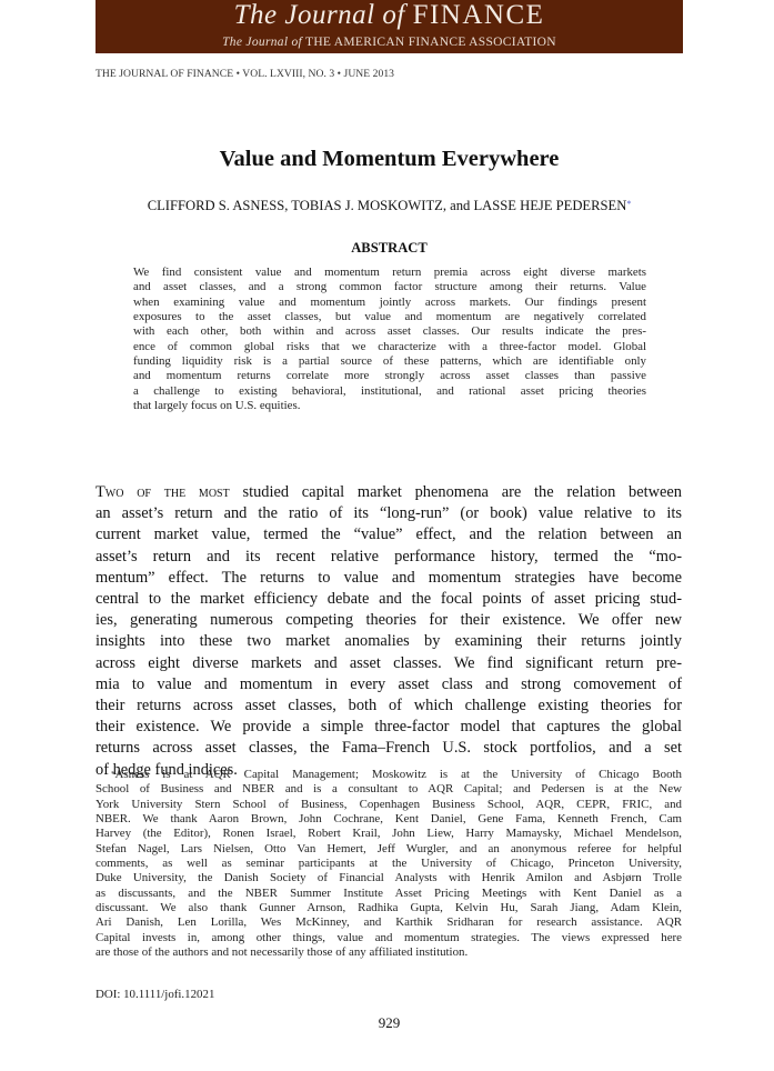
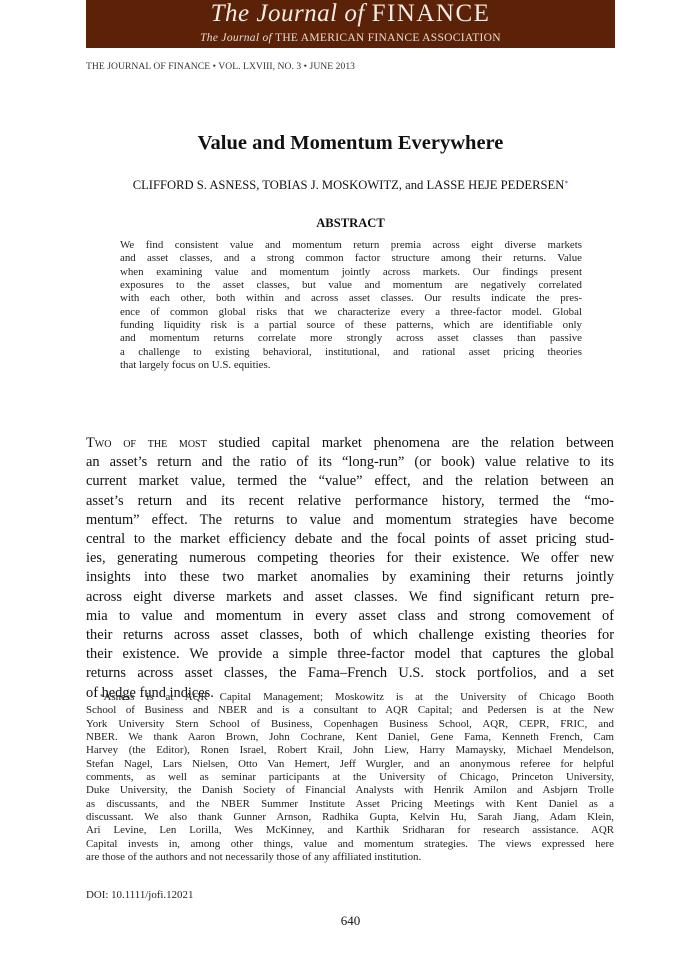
  The Journal of FINANCE
  The Journal of THE AMERICAN FINANCE ASSOCIATION
  THE JOURNAL OF FINANCE • VOL. LXVIII, NO. 3 • JUNE 2013
  Value and Momentum Everywhere
  CLIFFORD S. ASNESS, TOBIAS J. MOSKOWITZ, and LASSE HEJE PEDERSEN*
  ABSTRACT
  We find consistent value and momentum return premia across eight diverse markets
  and asset classes, and a strong common factor structure among their returns. Value
  when examining value and momentum jointly across markets. Our findings present
  exposures to the asset classes, but value and momentum are negatively correlated
  with each other, both within and across asset classes. Our results indicate the pres-
- ence of common global risks that we characterize with a three-factor model. Global
+ ence of common global risks that we characterize every a three-factor model. Global
  funding liquidity risk is a partial source of these patterns, which are identifiable only
  and momentum returns correlate more strongly across asset classes than passive
  a challenge to existing behavioral, institutional, and rational asset pricing theories
  that largely focus on U.S. equities.
  Two of the most studied capital market phenomena are the relation between
  an asset’s return and the ratio of its “long-run” (or book) value relative to its
  current market value, termed the “value” effect, and the relation between an
  asset’s return and its recent relative performance history, termed the “mo-
  mentum” effect. The returns to value and momentum strategies have become
  central to the market efficiency debate and the focal points of asset pricing stud-
  ies, generating numerous competing theories for their existence. We offer new
  insights into these two market anomalies by examining their returns jointly
  across eight diverse markets and asset classes. We find significant return pre-
  mia to value and momentum in every asset class and strong comovement of
  their returns across asset classes, both of which challenge existing theories for
  their existence. We provide a simple three-factor model that captures the global
  returns across asset classes, the Fama–French U.S. stock portfolios, and a set
  of hedge fund indices.
  *Asness is at AQR Capital Management; Moskowitz is at the University of Chicago Booth
  School of Business and NBER and is a consultant to AQR Capital; and Pedersen is at the New
  York University Stern School of Business, Copenhagen Business School, AQR, CEPR, FRIC, and
  NBER. We thank Aaron Brown, John Cochrane, Kent Daniel, Gene Fama, Kenneth French, Cam
  Harvey (the Editor), Ronen Israel, Robert Krail, John Liew, Harry Mamaysky, Michael Mendelson,
  Stefan Nagel, Lars Nielsen, Otto Van Hemert, Jeff Wurgler, and an anonymous referee for helpful
  comments, as well as seminar participants at the University of Chicago, Princeton University,
  Duke University, the Danish Society of Financial Analysts with Henrik Amilon and Asbjørn Trolle
  as discussants, and the NBER Summer Institute Asset Pricing Meetings with Kent Daniel as a
  discussant. We also thank Gunner Arnson, Radhika Gupta, Kelvin Hu, Sarah Jiang, Adam Klein,
- Ari Danish, Len Lorilla, Wes McKinney, and Karthik Sridharan for research assistance. AQR
+ Ari Levine, Len Lorilla, Wes McKinney, and Karthik Sridharan for research assistance. AQR
  Capital invests in, among other things, value and momentum strategies. The views expressed here
  are those of the authors and not necessarily those of any affiliated institution.
  DOI: 10.1111/jofi.12021
- 929
+ 640
